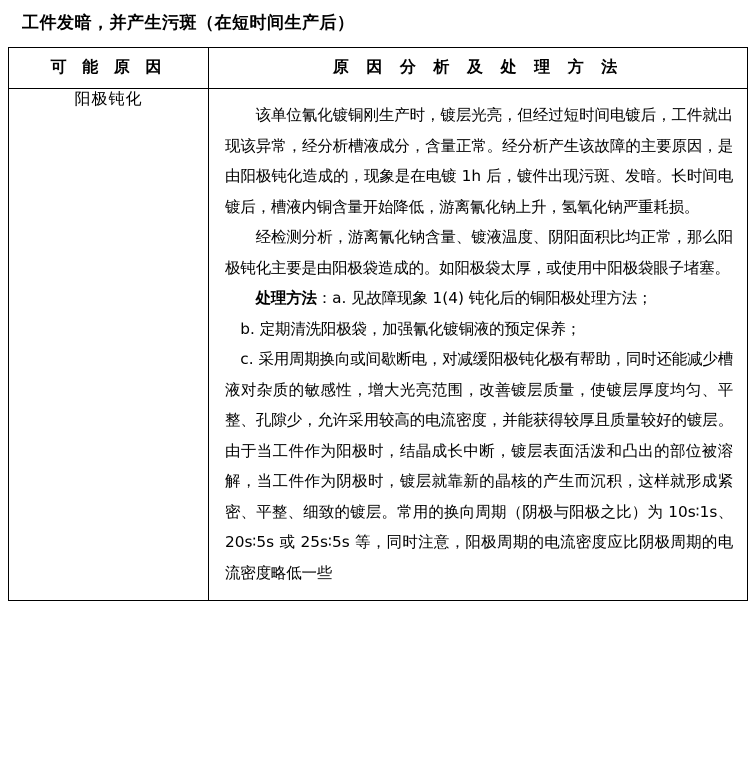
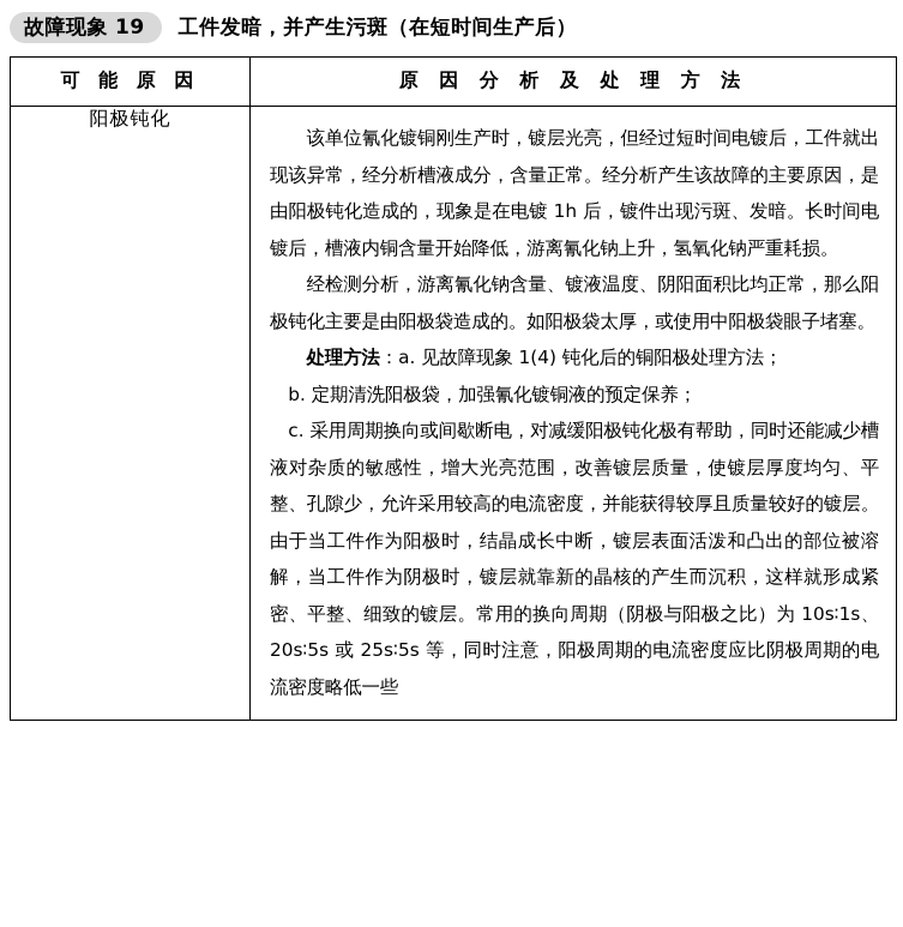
+ 故障现象
+ 19
  工件发暗，并产生污斑（在短时间生产后）
  可 能 原 因	原 因 分 析 及 处 理 方 法
  阳极钝化	该单位氰化镀铜刚生产时，镀层光亮，但经过短时间电镀后，工件就出现该异常，经分析槽液成分，含量正常。经分析产生该故障的主要原因，是由阳极钝化造成的，现象是在电镀 1h 后，镀件出现污斑、发暗。长时间电镀后，槽液内铜含量开始降低，游离氰化钠上升，氢氧化钠严重耗损。 经检测分析，游离氰化钠含量、镀液温度、阴阳面积比均正常，那么阳极钝化主要是由阳极袋造成的。如阳极袋太厚，或使用中阳极袋眼子堵塞。 处理方法：a. 见故障现象 1(4) 钝化后的铜阳极处理方法； b. 定期清洗阳极袋，加强氰化镀铜液的预定保养； c. 采用周期换向或间歇断电，对减缓阳极钝化极有帮助，同时还能减少槽液对杂质的敏感性，增大光亮范围，改善镀层质量，使镀层厚度均匀、平整、孔隙少，允许采用较高的电流密度，并能获得较厚且质量较好的镀层。由于当工件作为阳极时，结晶成长中断，镀层表面活泼和凸出的部位被溶解，当工件作为阴极时，镀层就靠新的晶核的产生而沉积，这样就形成紧密、平整、细致的镀层。常用的换向周期（阴极与阳极之比）为 10s∶1s、20s∶5s 或 25s∶5s 等，同时注意，阳极周期的电流密度应比阴极周期的电流密度略低一些
